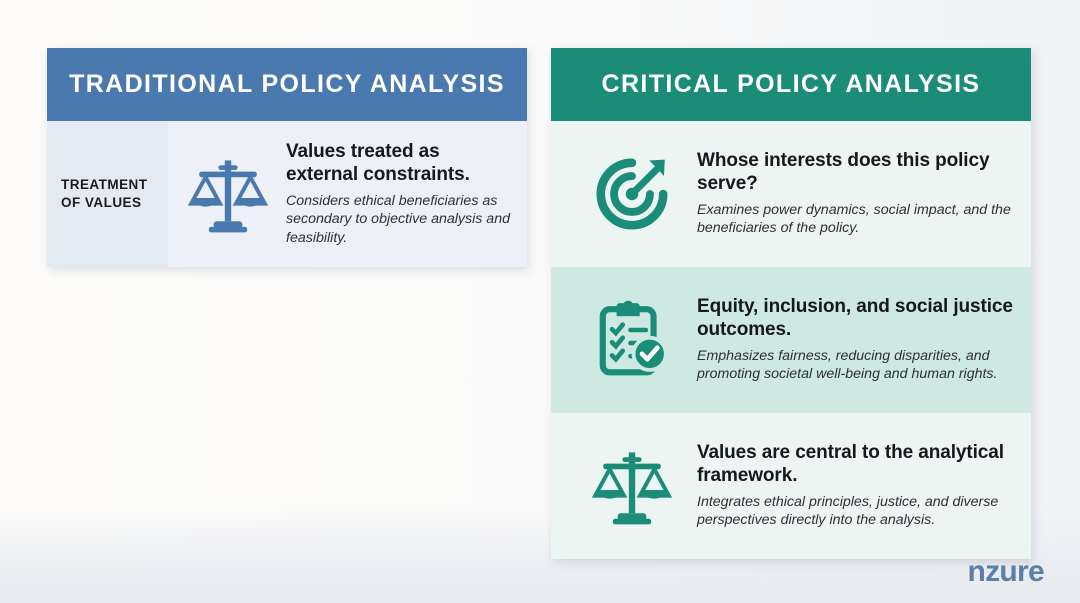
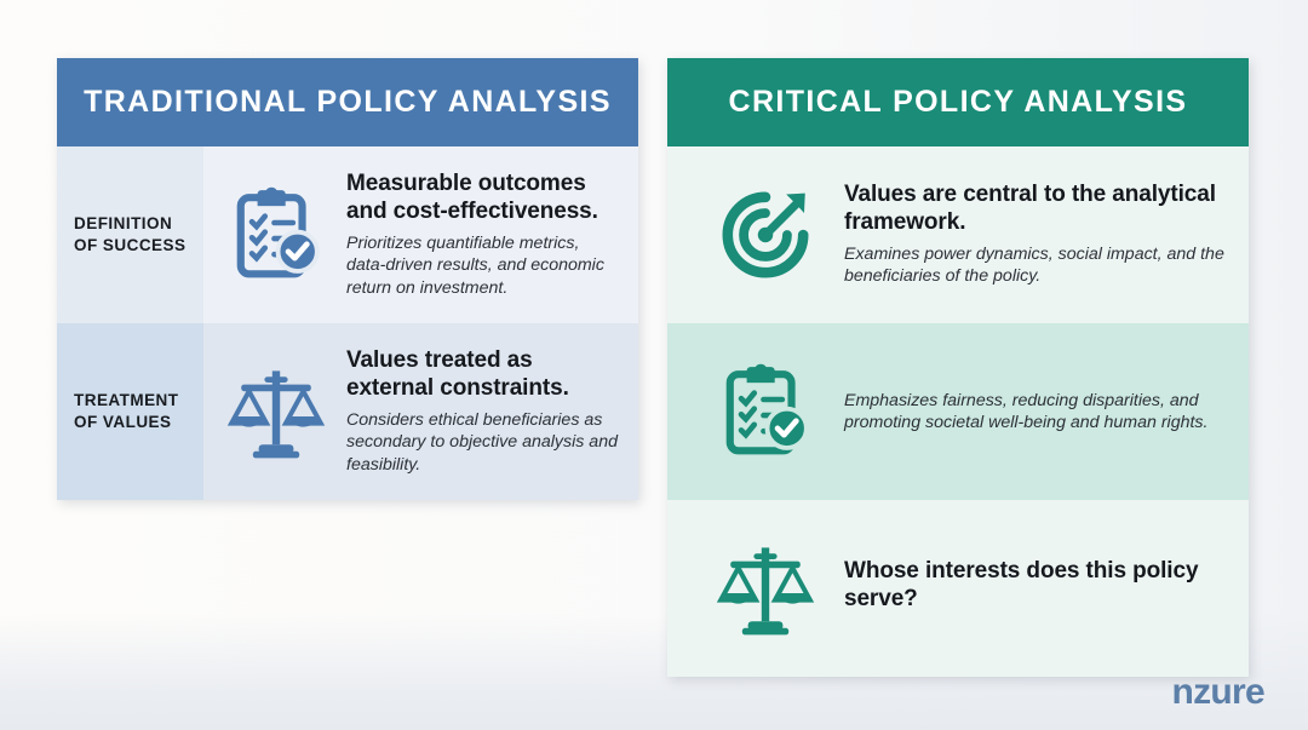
  TRADITIONAL POLICY ANALYSIS
+ DEFINITION OF SUCCESS
+ Measurable outcomes and cost-effectiveness.
+ Prioritizes quantifiable metrics, data-driven results, and economic return on investment.
  TREATMENT OF VALUES
  Values treated as external constraints.
  Considers ethical beneficiaries as secondary to objective analysis and feasibility.
  CRITICAL POLICY ANALYSIS
- Whose interests does this policy serve?
+ Values are central to the analytical framework.
  Examines power dynamics, social impact, and the beneficiaries of the policy.
- Equity, inclusion, and social justice outcomes.
  Emphasizes fairness, reducing disparities, and promoting societal well-being and human rights.
- Values are central to the analytical framework.
+ Whose interests does this policy serve?
- Integrates ethical principles, justice, and diverse perspectives directly into the analysis.
  nzure
